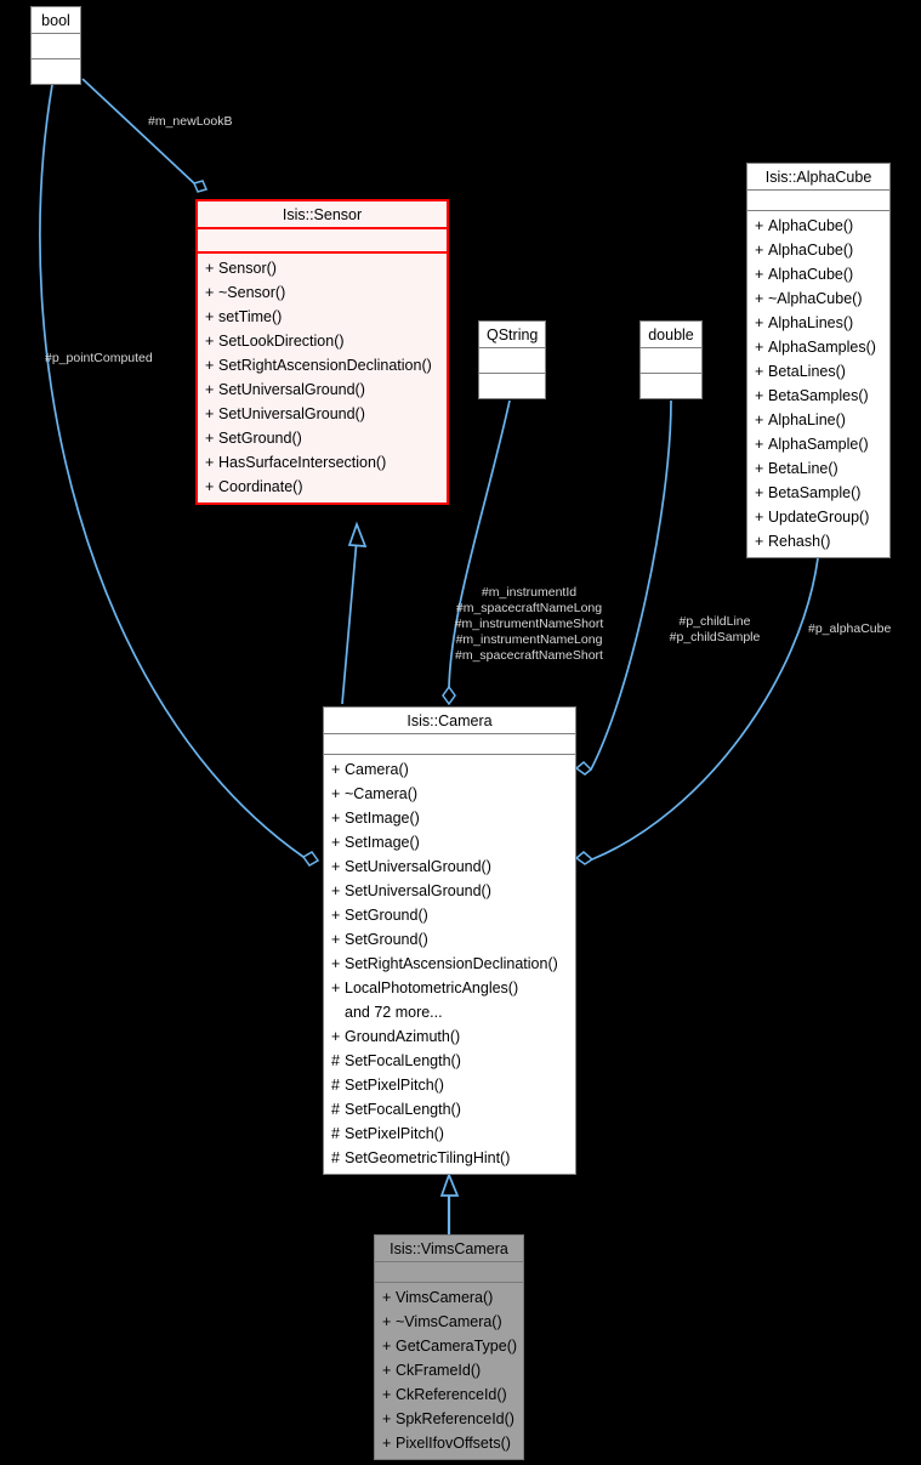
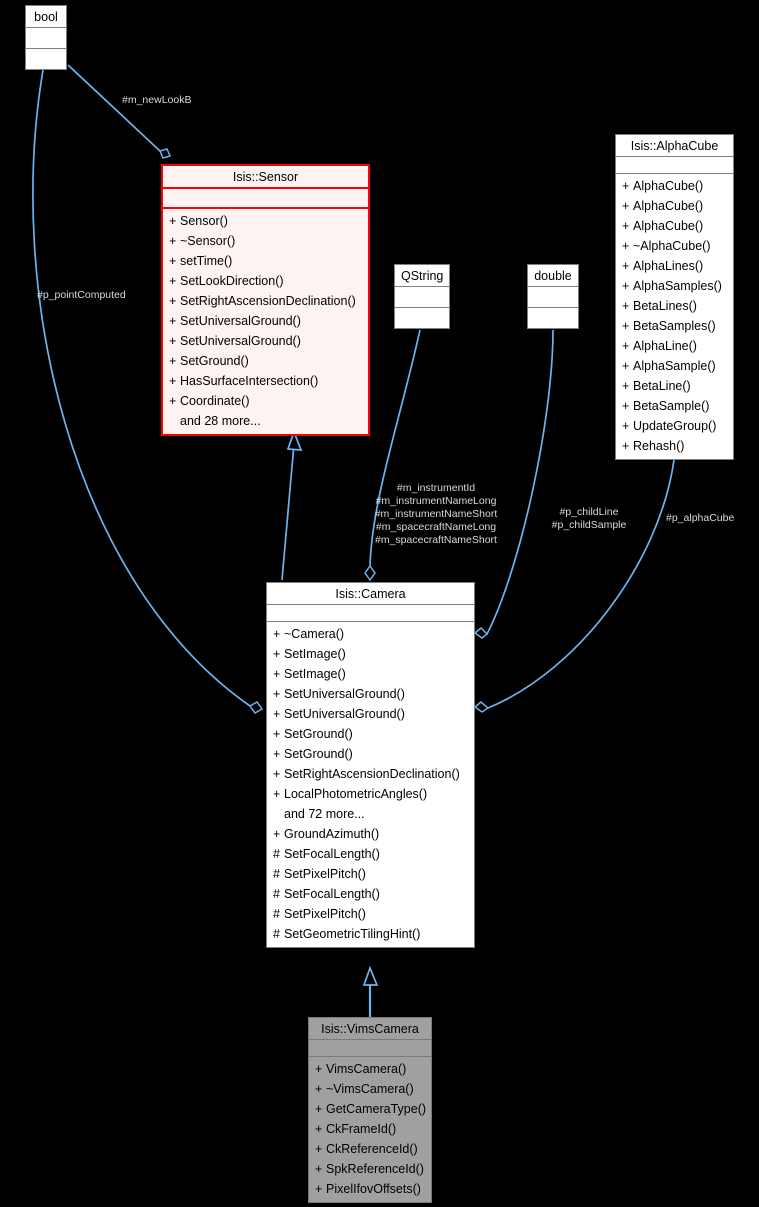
  #m_newLookB
  #p_pointComputed
  #m_instrumentId
- #m_spacecraftNameLong
+ #m_instrumentNameLong
  #m_instrumentNameShort
- #m_instrumentNameLong
+ #m_spacecraftNameLong
  #m_spacecraftNameShort
  #p_childLine
  #p_childSample
  #p_alphaCube
  bool
  Isis::Sensor
  + Sensor()
  + ~Sensor()
  + setTime()
  + SetLookDirection()
  + SetRightAscensionDeclination()
  + SetUniversalGround()
  + SetUniversalGround()
  + SetGround()
  + HasSurfaceIntersection()
  + Coordinate()
+ and 28 more...
  QString
  double
  Isis::AlphaCube
  + AlphaCube()
  + AlphaCube()
  + AlphaCube()
  + ~AlphaCube()
  + AlphaLines()
  + AlphaSamples()
  + BetaLines()
  + BetaSamples()
  + AlphaLine()
  + AlphaSample()
  + BetaLine()
  + BetaSample()
  + UpdateGroup()
  + Rehash()
  Isis::Camera
- + Camera()
  + ~Camera()
  + SetImage()
  + SetImage()
  + SetUniversalGround()
  + SetUniversalGround()
  + SetGround()
  + SetGround()
  + SetRightAscensionDeclination()
  + LocalPhotometricAngles()
  and 72 more...
  + GroundAzimuth()
  # SetFocalLength()
  # SetPixelPitch()
  # SetFocalLength()
  # SetPixelPitch()
  # SetGeometricTilingHint()
  Isis::VimsCamera
  + VimsCamera()
  + ~VimsCamera()
  + GetCameraType()
  + CkFrameId()
  + CkReferenceId()
  + SpkReferenceId()
  + PixelIfovOffsets()
